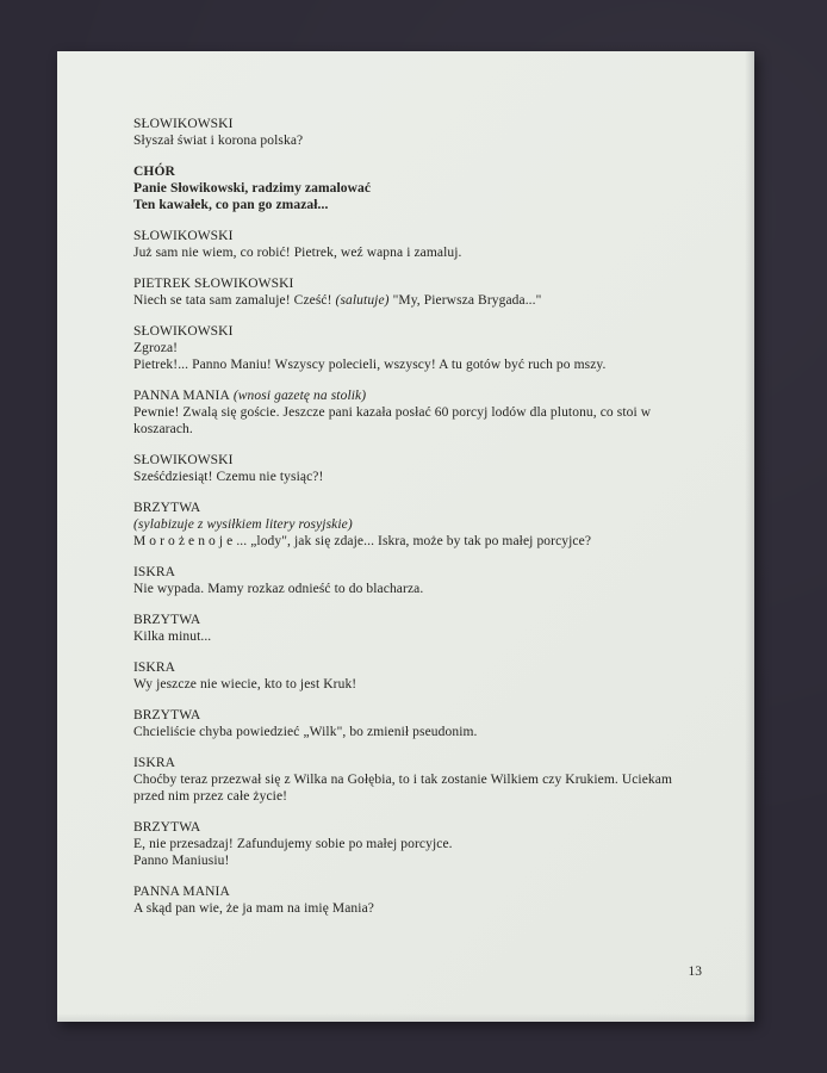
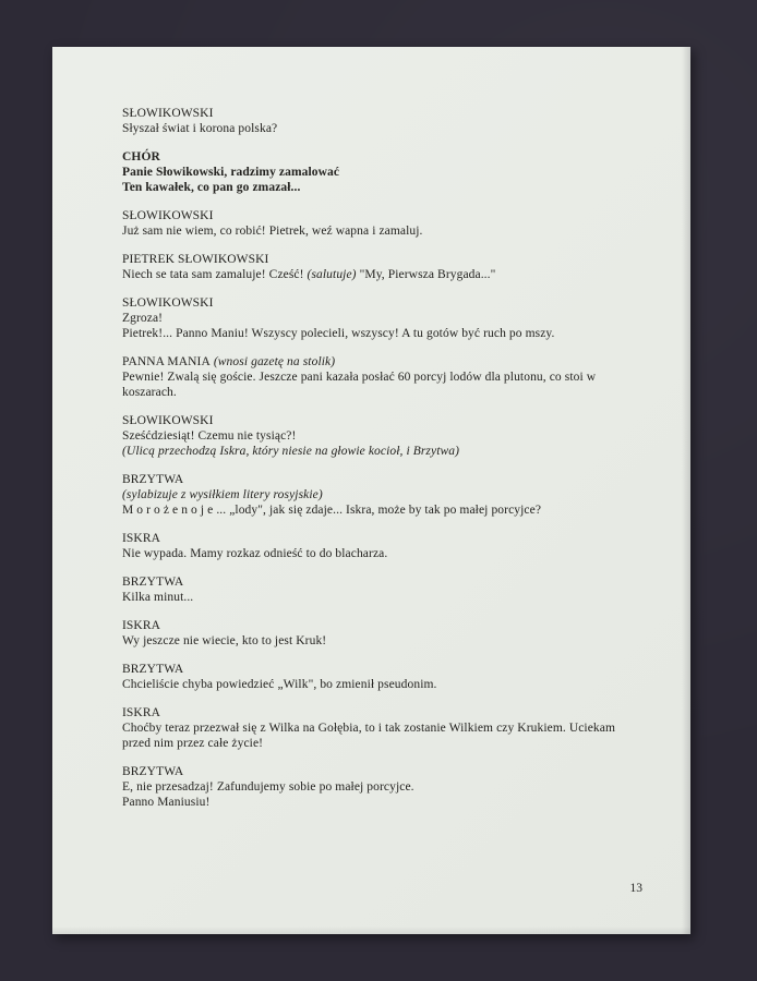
  SŁOWIKOWSKI
  Słyszał świat i korona polska?
  CHÓR
  Panie Słowikowski, radzimy zamalować
  Ten kawałek, co pan go zmazał...
  SŁOWIKOWSKI
  Już sam nie wiem, co robić! Pietrek, weź wapna i zamaluj.
  PIETREK SŁOWIKOWSKI
  Niech se tata sam zamaluje! Cześć! (salutuje) "My, Pierwsza Brygada..."
  SŁOWIKOWSKI
  Zgroza!
  Pietrek!... Panno Maniu! Wszyscy polecieli, wszyscy! A tu gotów być ruch po mszy.
  PANNA MANIA (wnosi gazetę na stolik)
  Pewnie! Zwalą się goście. Jeszcze pani kazała posłać 60 porcyj lodów dla plutonu, co stoi w
  koszarach.
  SŁOWIKOWSKI
  Sześćdziesiąt! Czemu nie tysiąc?!
+ (Ulicą przechodzą Iskra, który niesie na głowie kocioł, i Brzytwa)
  BRZYTWA
  (sylabizuje z wysiłkiem litery rosyjskie)
  M o r o ż e n o j e ... „lody", jak się zdaje... Iskra, może by tak po małej porcyjce?
  ISKRA
  Nie wypada. Mamy rozkaz odnieść to do blacharza.
  BRZYTWA
  Kilka minut...
  ISKRA
  Wy jeszcze nie wiecie, kto to jest Kruk!
  BRZYTWA
  Chcieliście chyba powiedzieć „Wilk", bo zmienił pseudonim.
  ISKRA
  Choćby teraz przezwał się z Wilka na Gołębia, to i tak zostanie Wilkiem czy Krukiem. Uciekam
  przed nim przez całe życie!
  BRZYTWA
  E, nie przesadzaj! Zafundujemy sobie po małej porcyjce.
  Panno Maniusiu!
- PANNA MANIA
- A skąd pan wie, że ja mam na imię Mania?
  13
